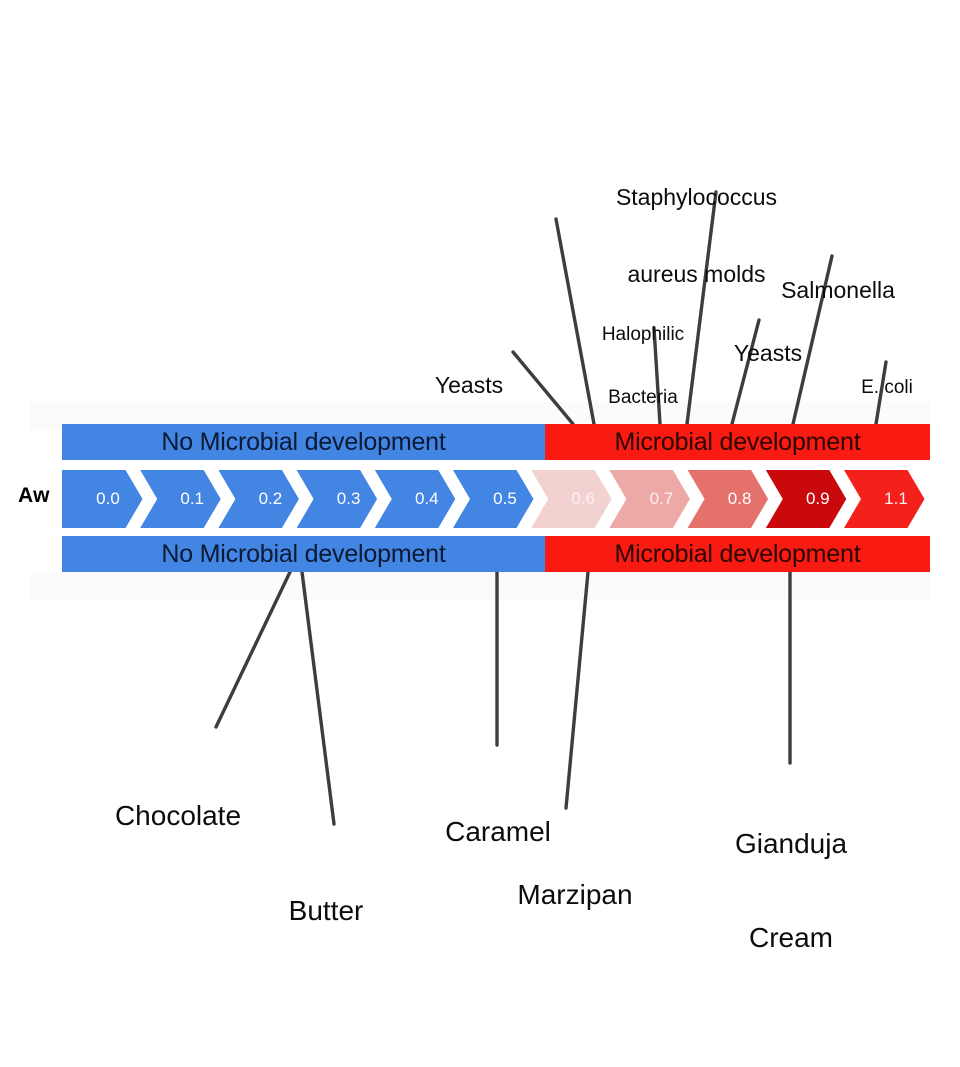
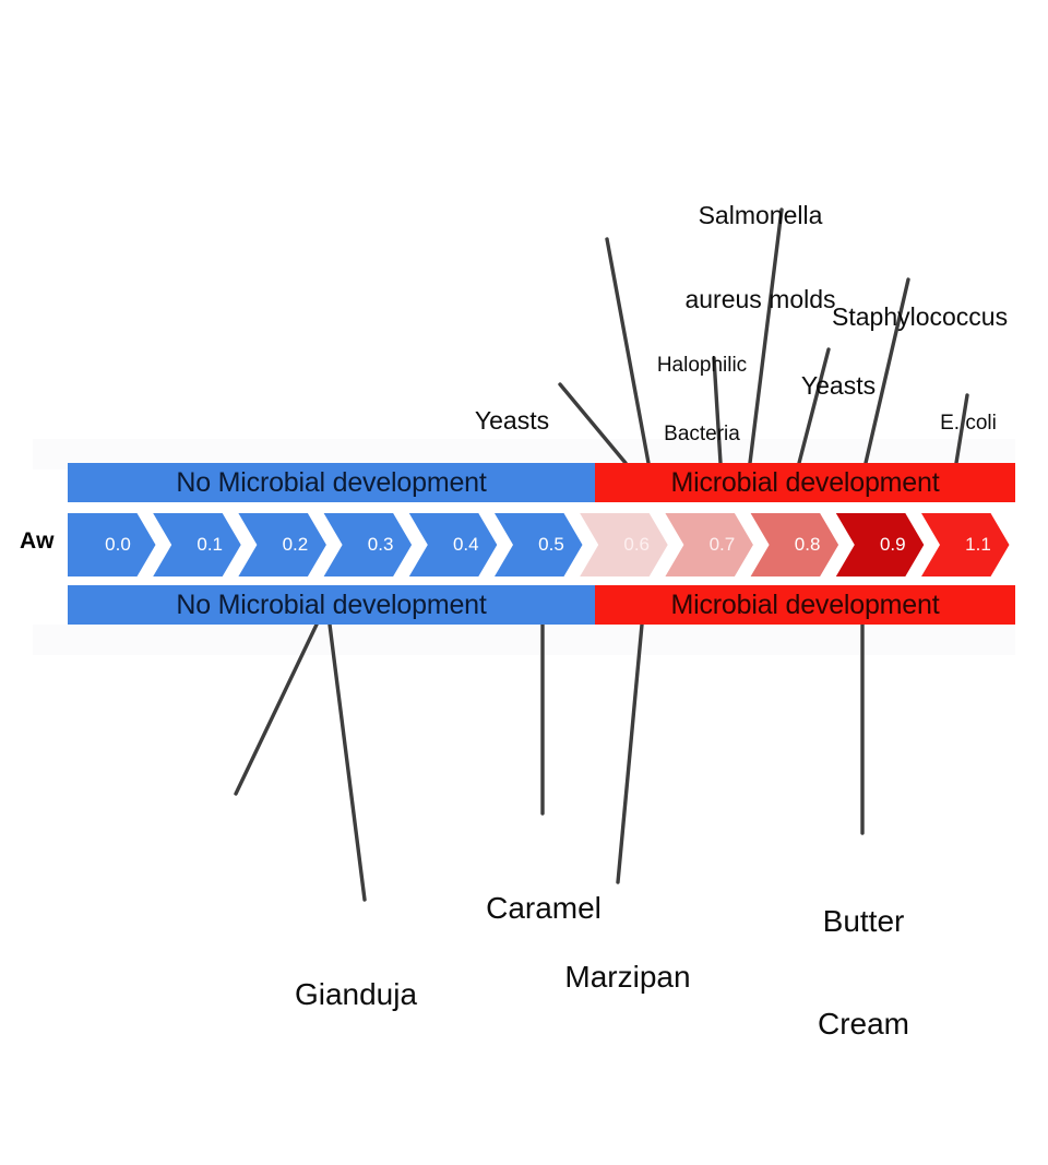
  No Microbial development
  Microbial development
  Aw
  0.0
  0.1
  0.2
  0.3
  0.4
  0.5
  0.6
  0.7
  0.8
  0.9
  1.1
  No Microbial development
  Microbial development
  Yeasts
  Halophilic
  Bacteria
- Staphylococcus
+ Salmonella
  aureus molds
  Yeasts
- Salmonella
+ Staphylococcus
  E. coli
- Chocolate
- Butter
+ Gianduja
  Caramel
  Marzipan
- Gianduja
+ Butter
  Cream
